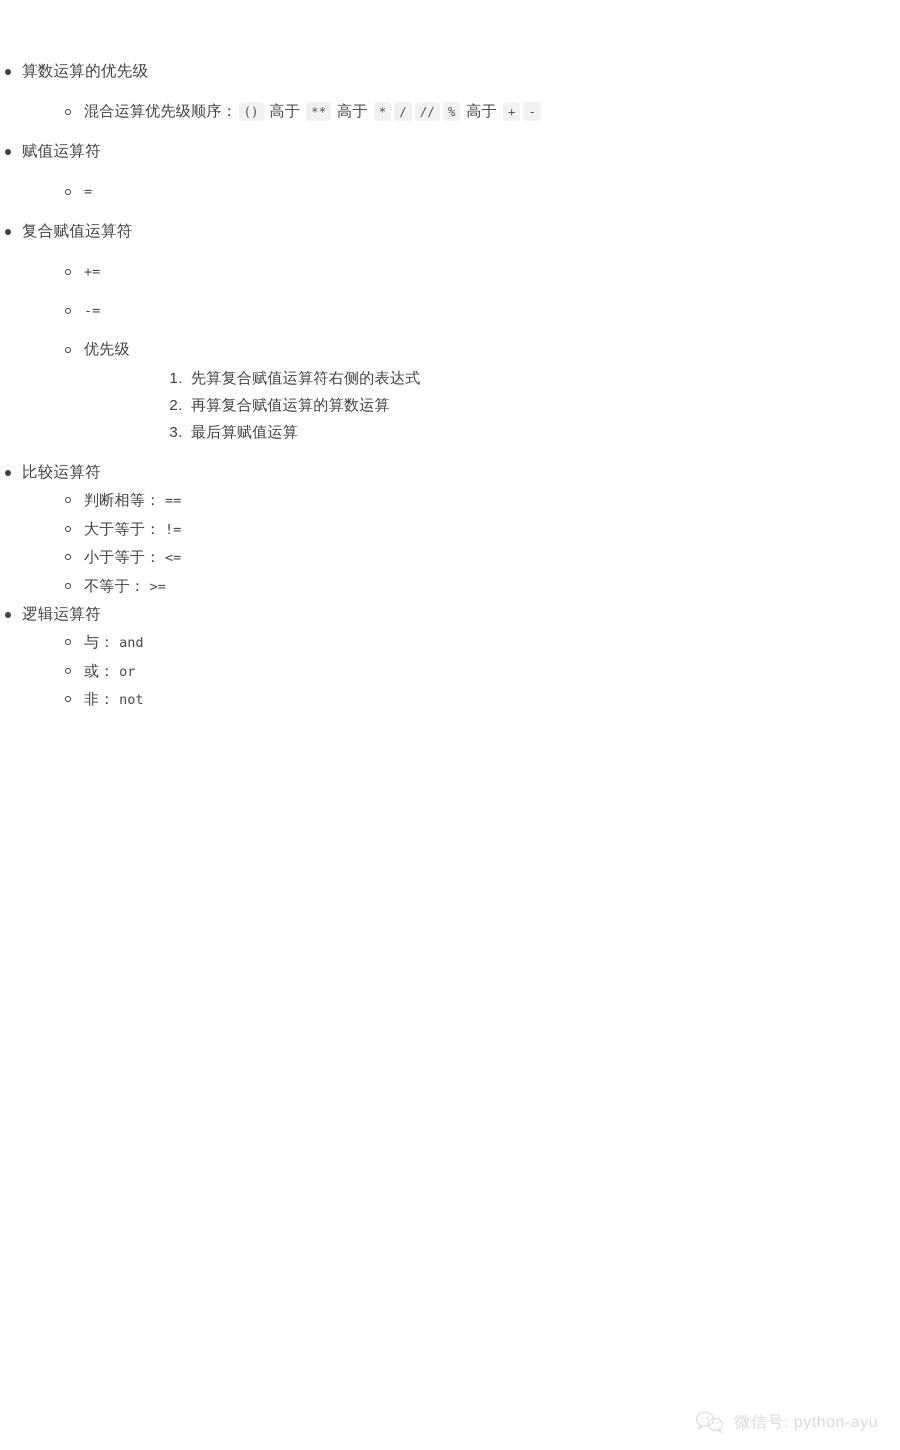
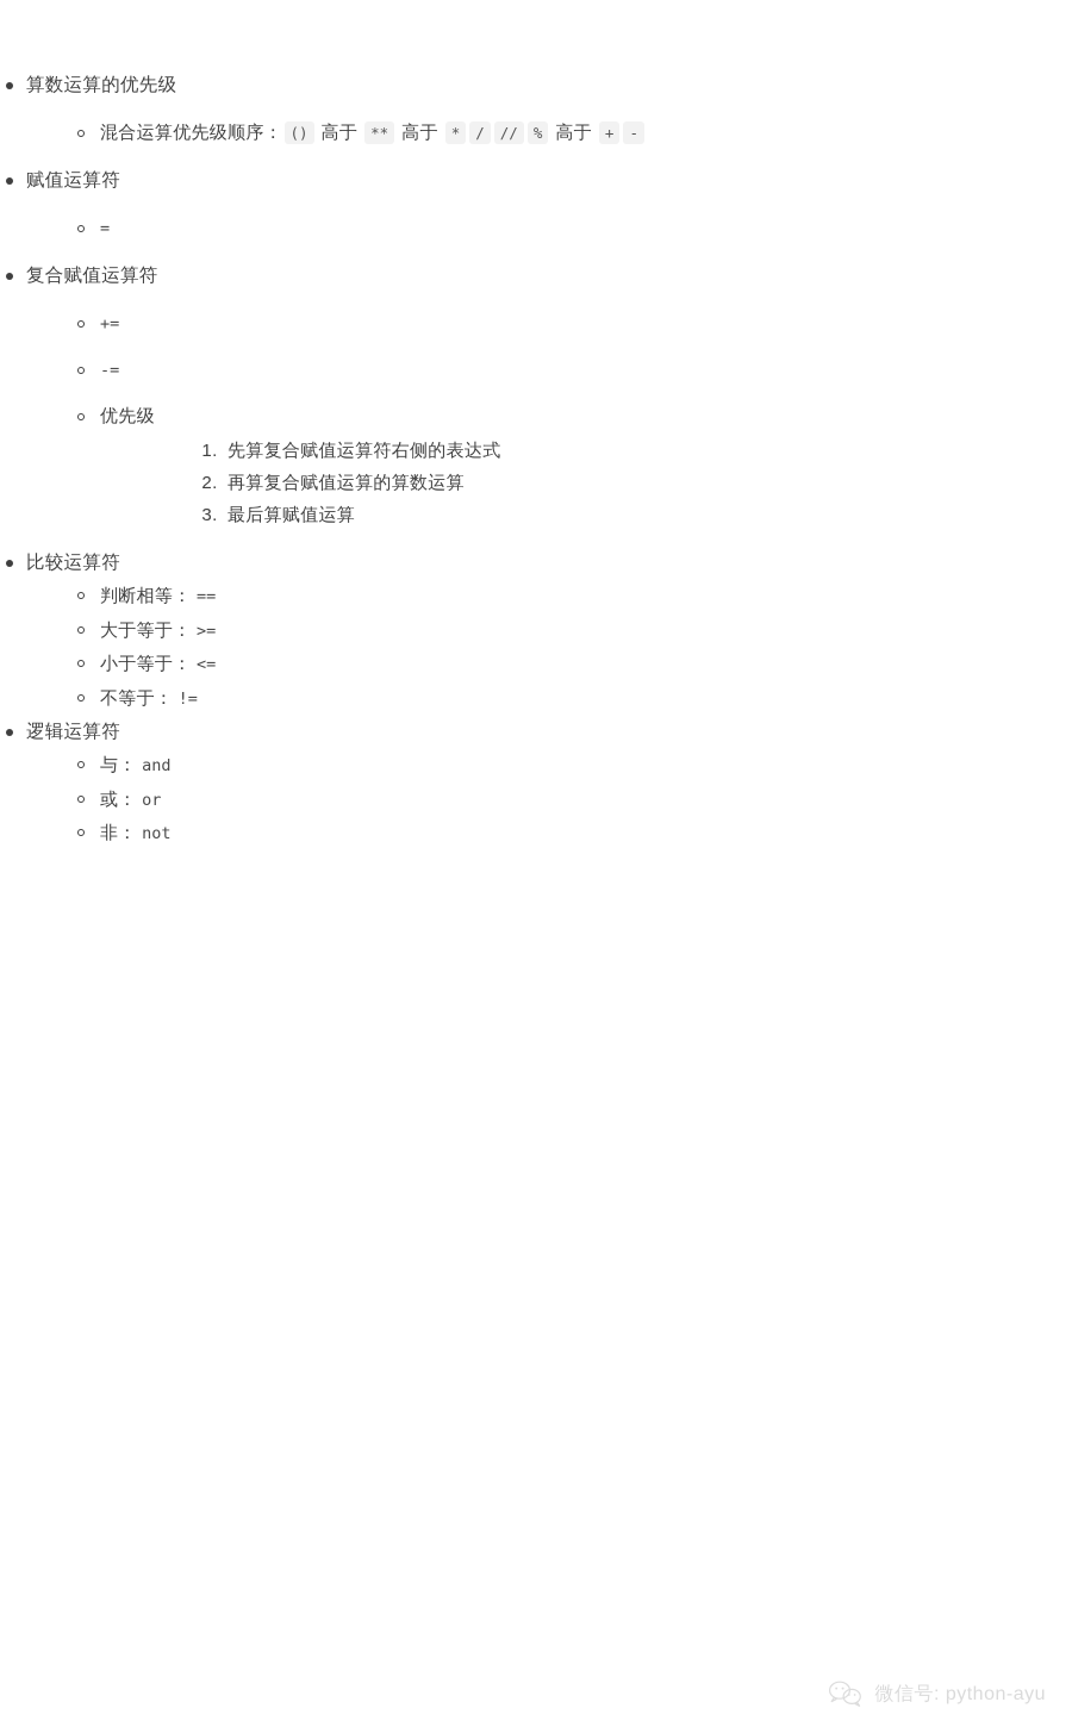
  算数运算的优先级
  混合运算优先级顺序： () 高于 ** 高于 * / // % 高于 + -
  赋值运算符
  =
  复合赋值运算符
  +=
  -=
  优先级
  先算复合赋值运算符右侧的表达式
  再算复合赋值运算的算数运算
  最后算赋值运算
  比较运算符
  判断相等： ==
- 大于等于： !=
+ 大于等于： >=
  小于等于： <=
- 不等于： >=
+ 不等于： !=
  逻辑运算符
  与： and
  或： or
  非： not
  微信号: python-ayu
